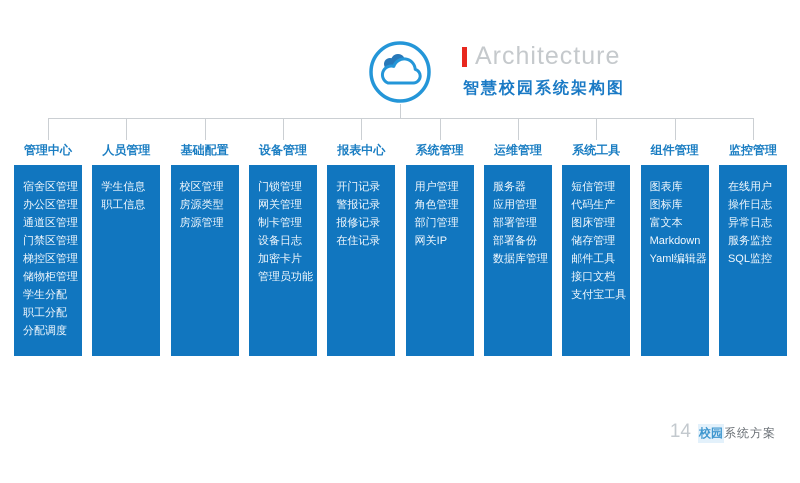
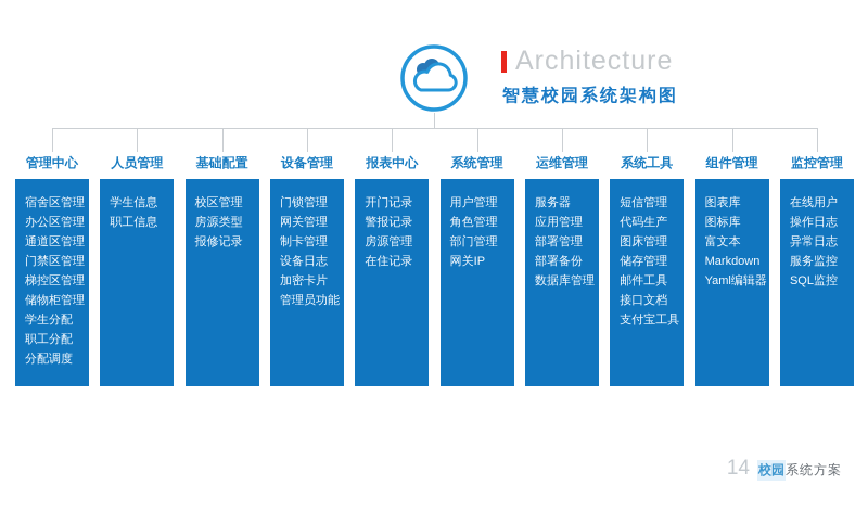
  Architecture
  智慧校园系统架构图
  管理中心
  宿舍区管理
  办公区管理
  通道区管理
  门禁区管理
  梯控区管理
  储物柜管理
  学生分配
  职工分配
  分配调度
  人员管理
  学生信息
  职工信息
  基础配置
  校区管理
  房源类型
- 房源管理
+ 报修记录
  设备管理
  门锁管理
  网关管理
  制卡管理
  设备日志
  加密卡片
  管理员功能
  报表中心
  开门记录
  警报记录
- 报修记录
+ 房源管理
  在住记录
  系统管理
  用户管理
  角色管理
  部门管理
  网关IP
  运维管理
  服务器
  应用管理
  部署管理
  部署备份
  数据库管理
  系统工具
  短信管理
  代码生产
  图床管理
  储存管理
  邮件工具
  接口文档
  支付宝工具
  组件管理
  图表库
  图标库
  富文本
  Markdown
  Yaml编辑器
  监控管理
  在线用户
  操作日志
  异常日志
  服务监控
  SQL监控
  14
  校园
  系统方案
